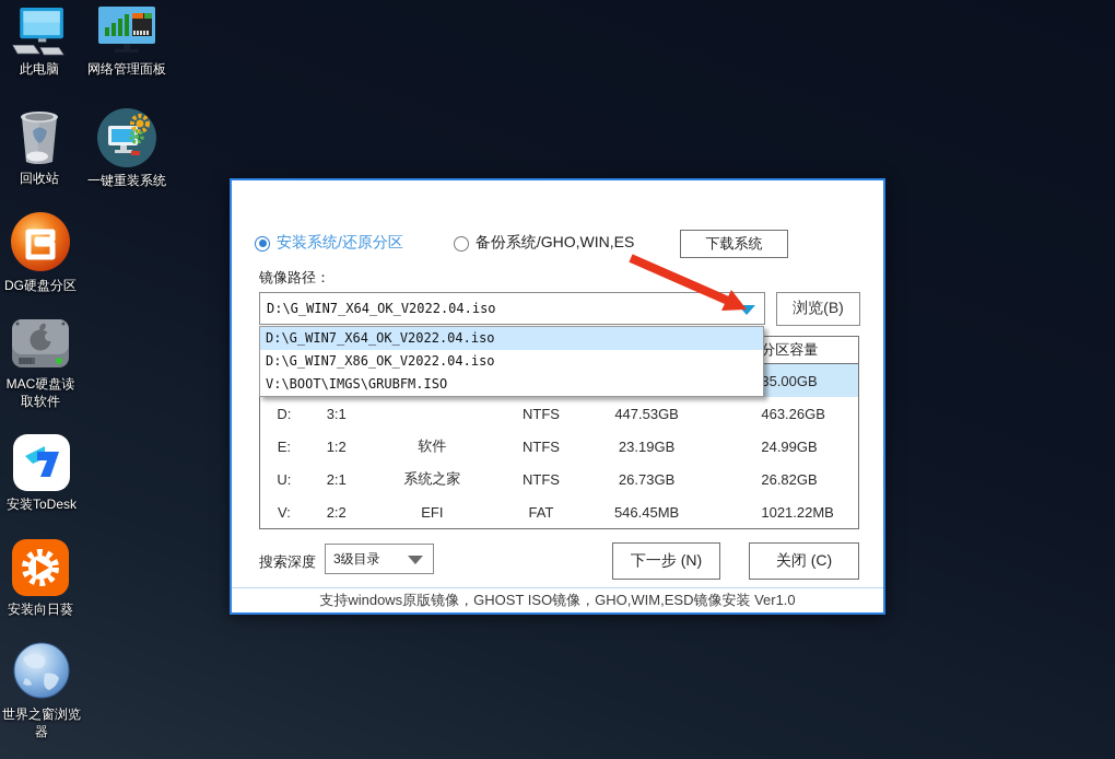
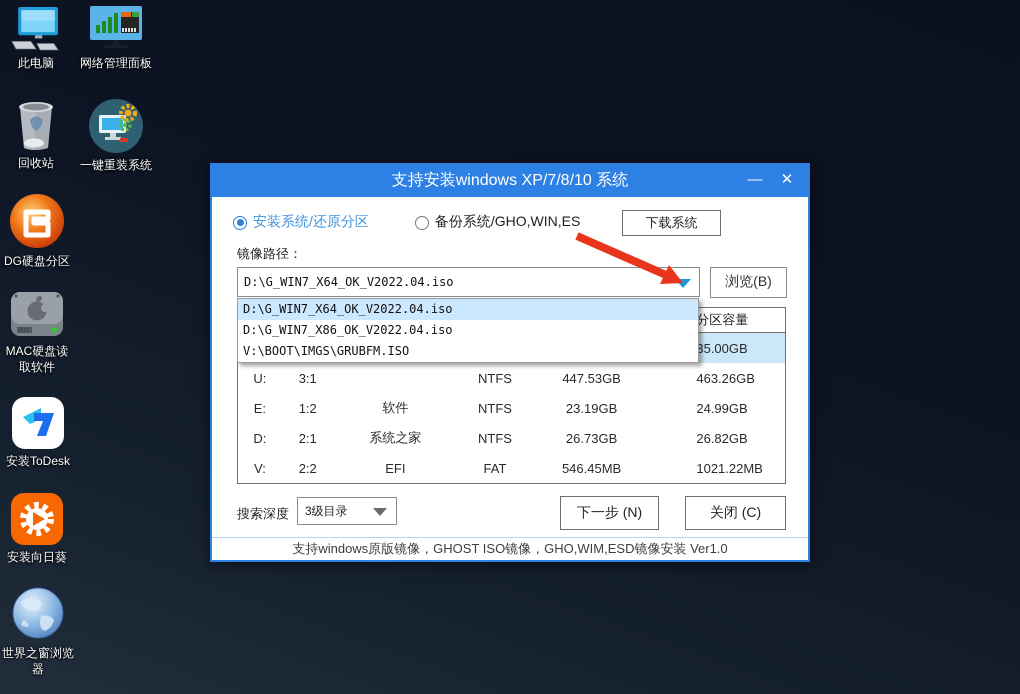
  此电脑
  网络管理面板
  回收站
  一键重装系统
  DG硬盘分区
  MAC硬盘读取软件
  安装ToDesk
  安装向日葵
  世界之窗浏览器
+ 支持安装windows XP/7/8/10 系统
+ —
+ ✕
  安装系统/还原分区
  备份系统/GHO,WIN,ES
  下载系统
  镜像路径：
  分区容量
  35.00GB
- D:
+ U:
  3:1
  NTFS
  447.53GB
  463.26GB
  E:
  1:2
  软件
  NTFS
  23.19GB
  24.99GB
- U:
+ D:
  2:1
  系统之家
  NTFS
  26.73GB
  26.82GB
  V:
  2:2
  EFI
  FAT
  546.45MB
  1021.22MB
  D:\G_WIN7_X64_OK_V2022.04.iso
  浏览(B)
  D:\G_WIN7_X64_OK_V2022.04.iso
  D:\G_WIN7_X86_OK_V2022.04.iso
  V:\BOOT\IMGS\GRUBFM.ISO
  搜索深度
  3级目录
  下一步 (N)
  关闭 (C)
  支持windows原版镜像，GHOST ISO镜像，GHO,WIM,ESD镜像安装 Ver1.0
